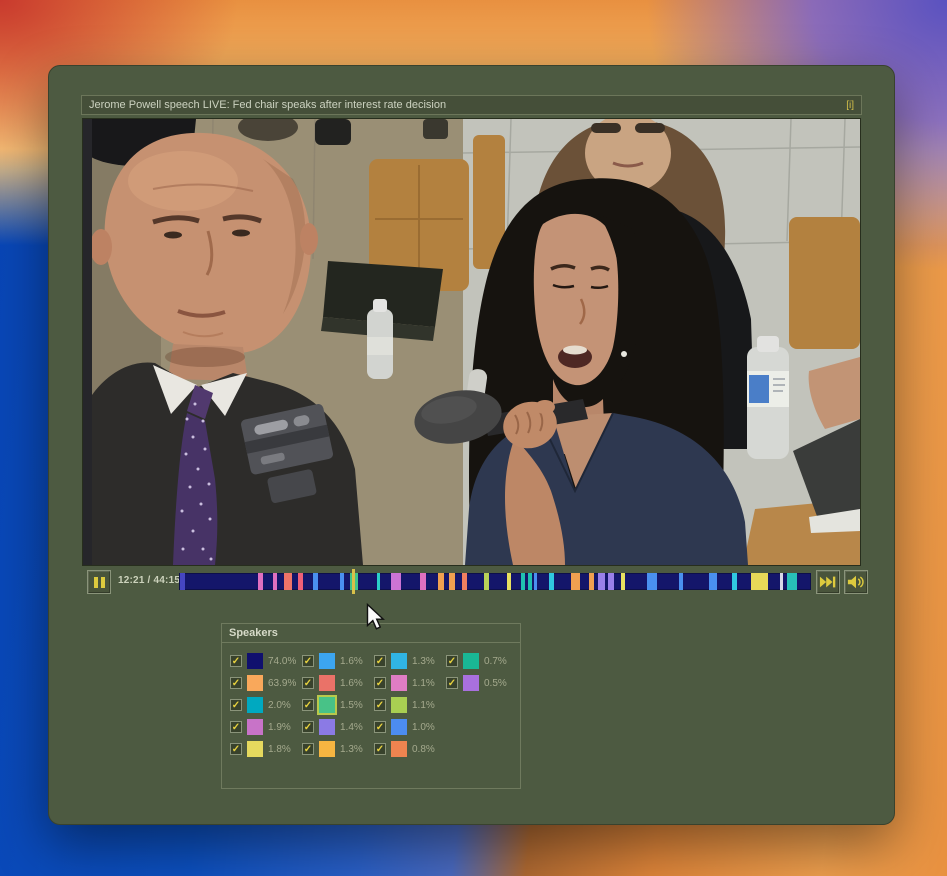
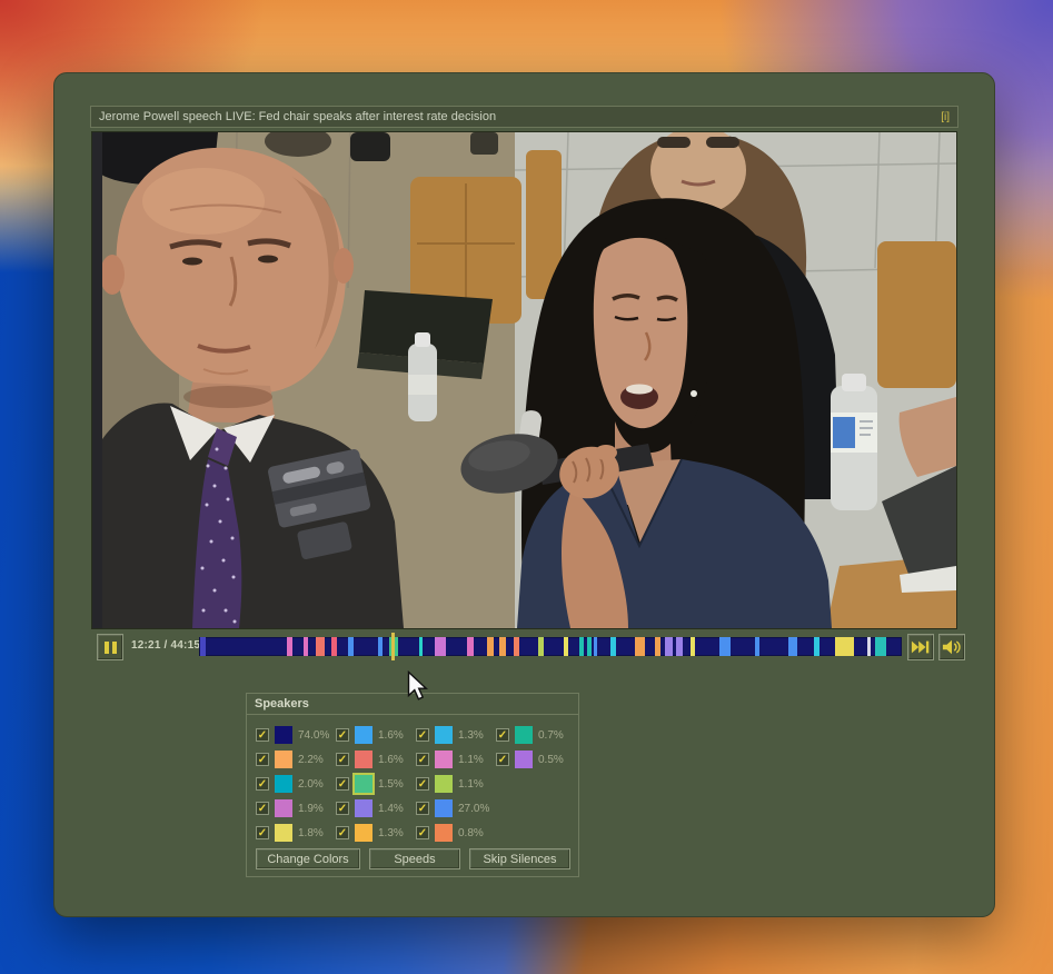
  Jerome Powell speech LIVE: Fed chair speaks after interest rate decision
  [i]
  12:21 / 44:15
  Speakers
  ✓
  74.0%
  ✓
- 63.9%
+ 2.2%
  ✓
  2.0%
  ✓
  1.9%
  ✓
  1.8%
  ✓
  1.6%
  ✓
  1.6%
  ✓
  1.5%
  ✓
  1.4%
  ✓
  1.3%
  ✓
  1.3%
  ✓
  1.1%
  ✓
  1.1%
  ✓
- 1.0%
+ 27.0%
  ✓
  0.8%
  ✓
  0.7%
  ✓
  0.5%
+ Change Colors
+ Speeds
+ Skip Silences
